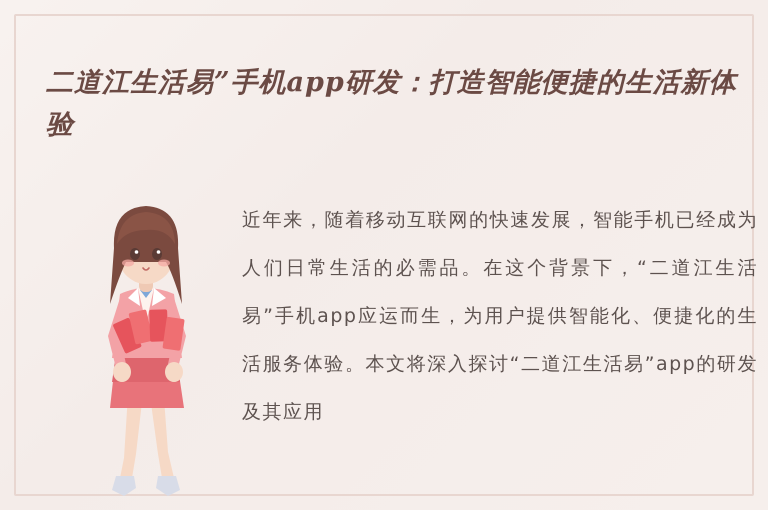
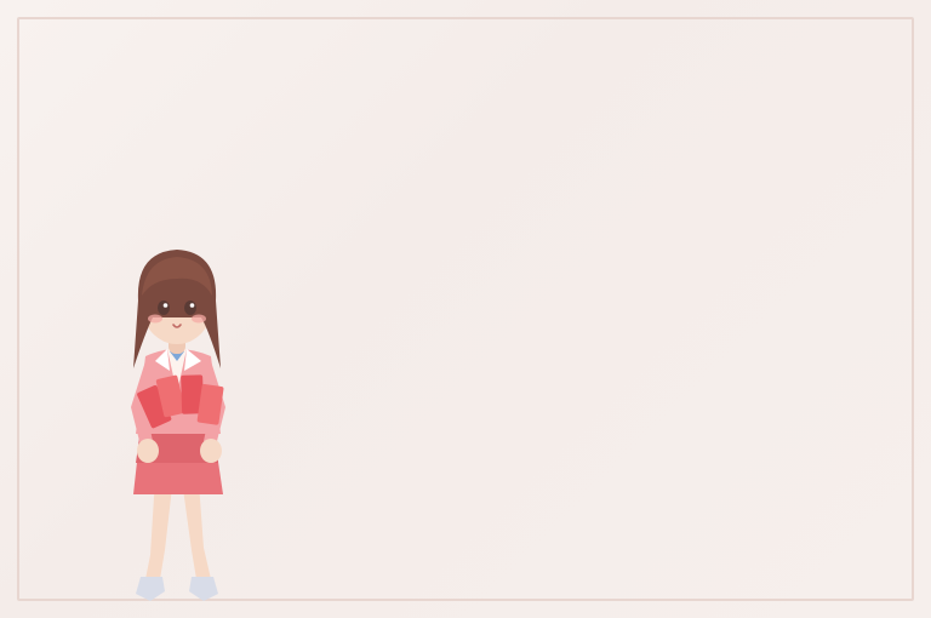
- 二道江生活易”手机app研发：打造智能便捷的生活新体验
- 近年来，随着移动互联网的快速发展，智能手机已经成为人们日常生活的必需品。在这个背景下，“二道江生活易”手机app应运而生，为用户提供智能化、便捷化的生活服务体验。本文将深入探讨“二道江生活易”app的研发及其应用
